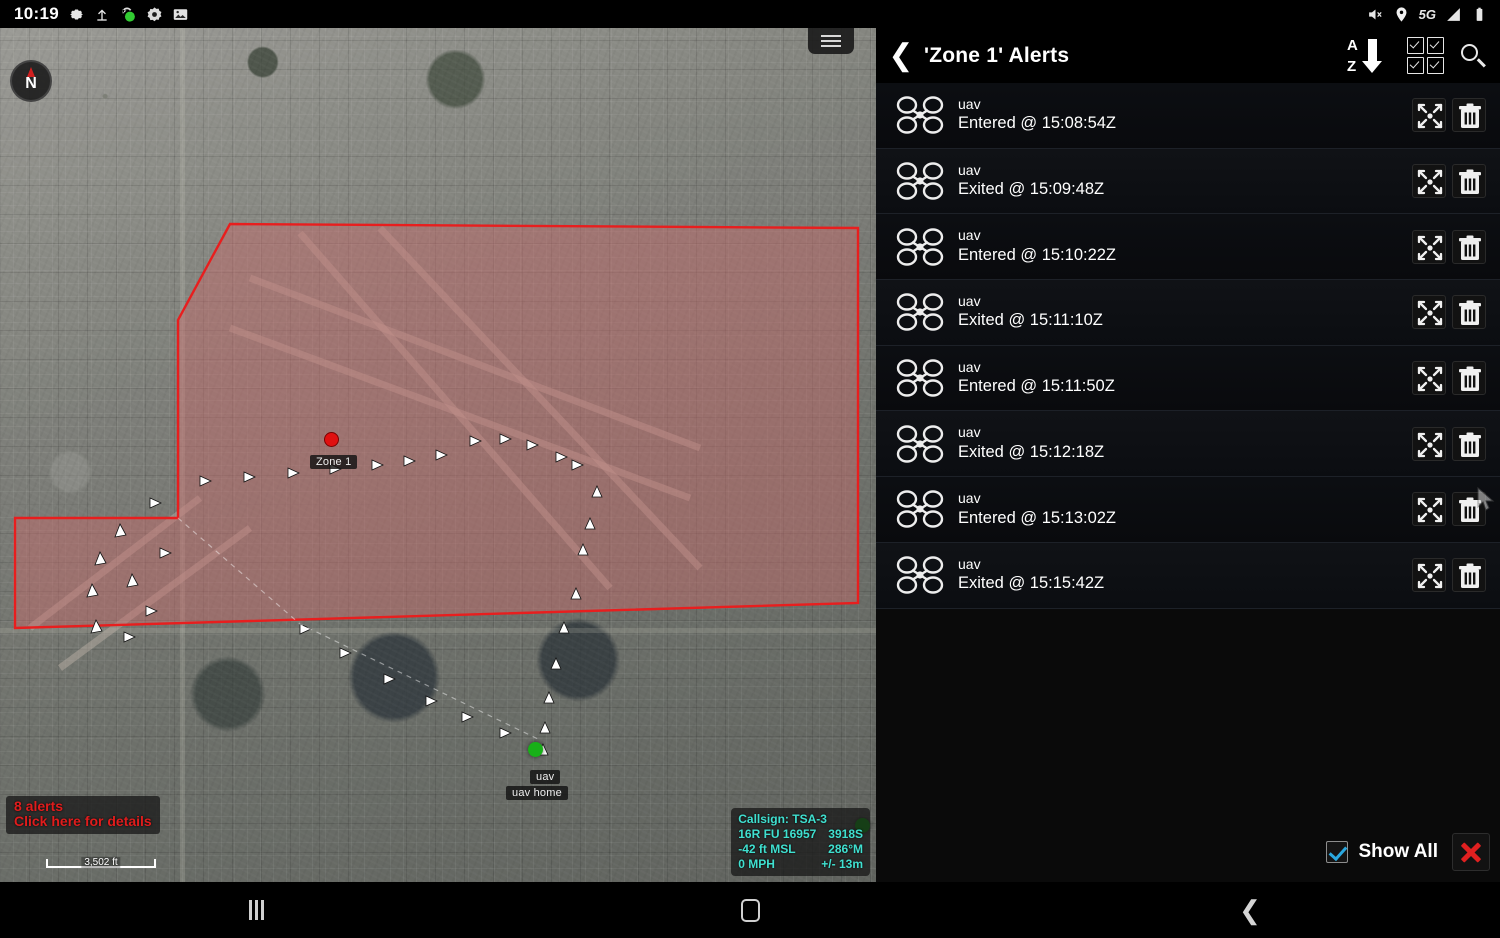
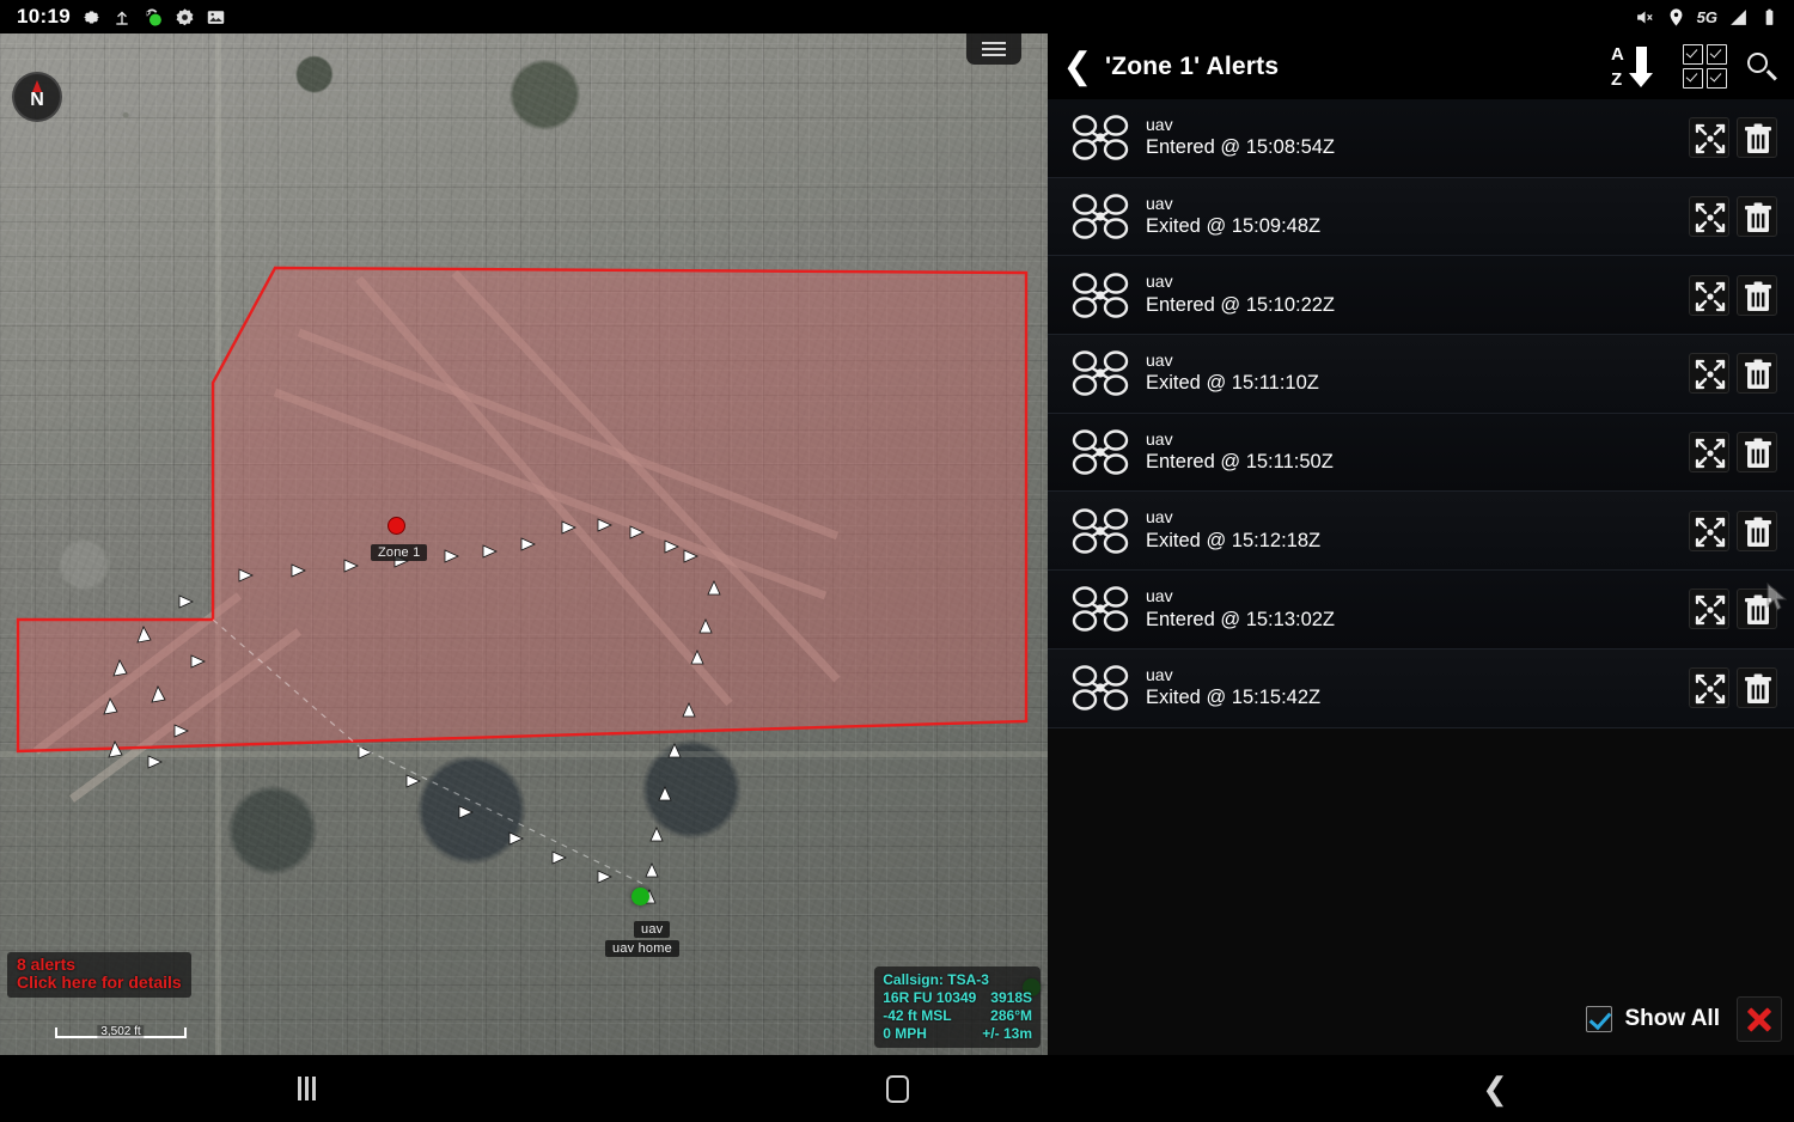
  10:19
  5G
  N
  Zone 1
  uav
  uav home
  8 alerts
  Click here for details
  3,502 ft
  Callsign: TSA-3
- 16R FU 16957
+ 16R FU 10349
  3918S
  -42 ft MSL
  286°M
  0 MPH
  +/- 13m
  ❮
  'Zone 1' Alerts
  A
  Z
  uav
  Entered @ 15:08:54Z
  uav
  Exited @ 15:09:48Z
  uav
  Entered @ 15:10:22Z
  uav
  Exited @ 15:11:10Z
  uav
  Entered @ 15:11:50Z
  uav
  Exited @ 15:12:18Z
  uav
  Entered @ 15:13:02Z
  uav
  Exited @ 15:15:42Z
  Show All
  ❮
